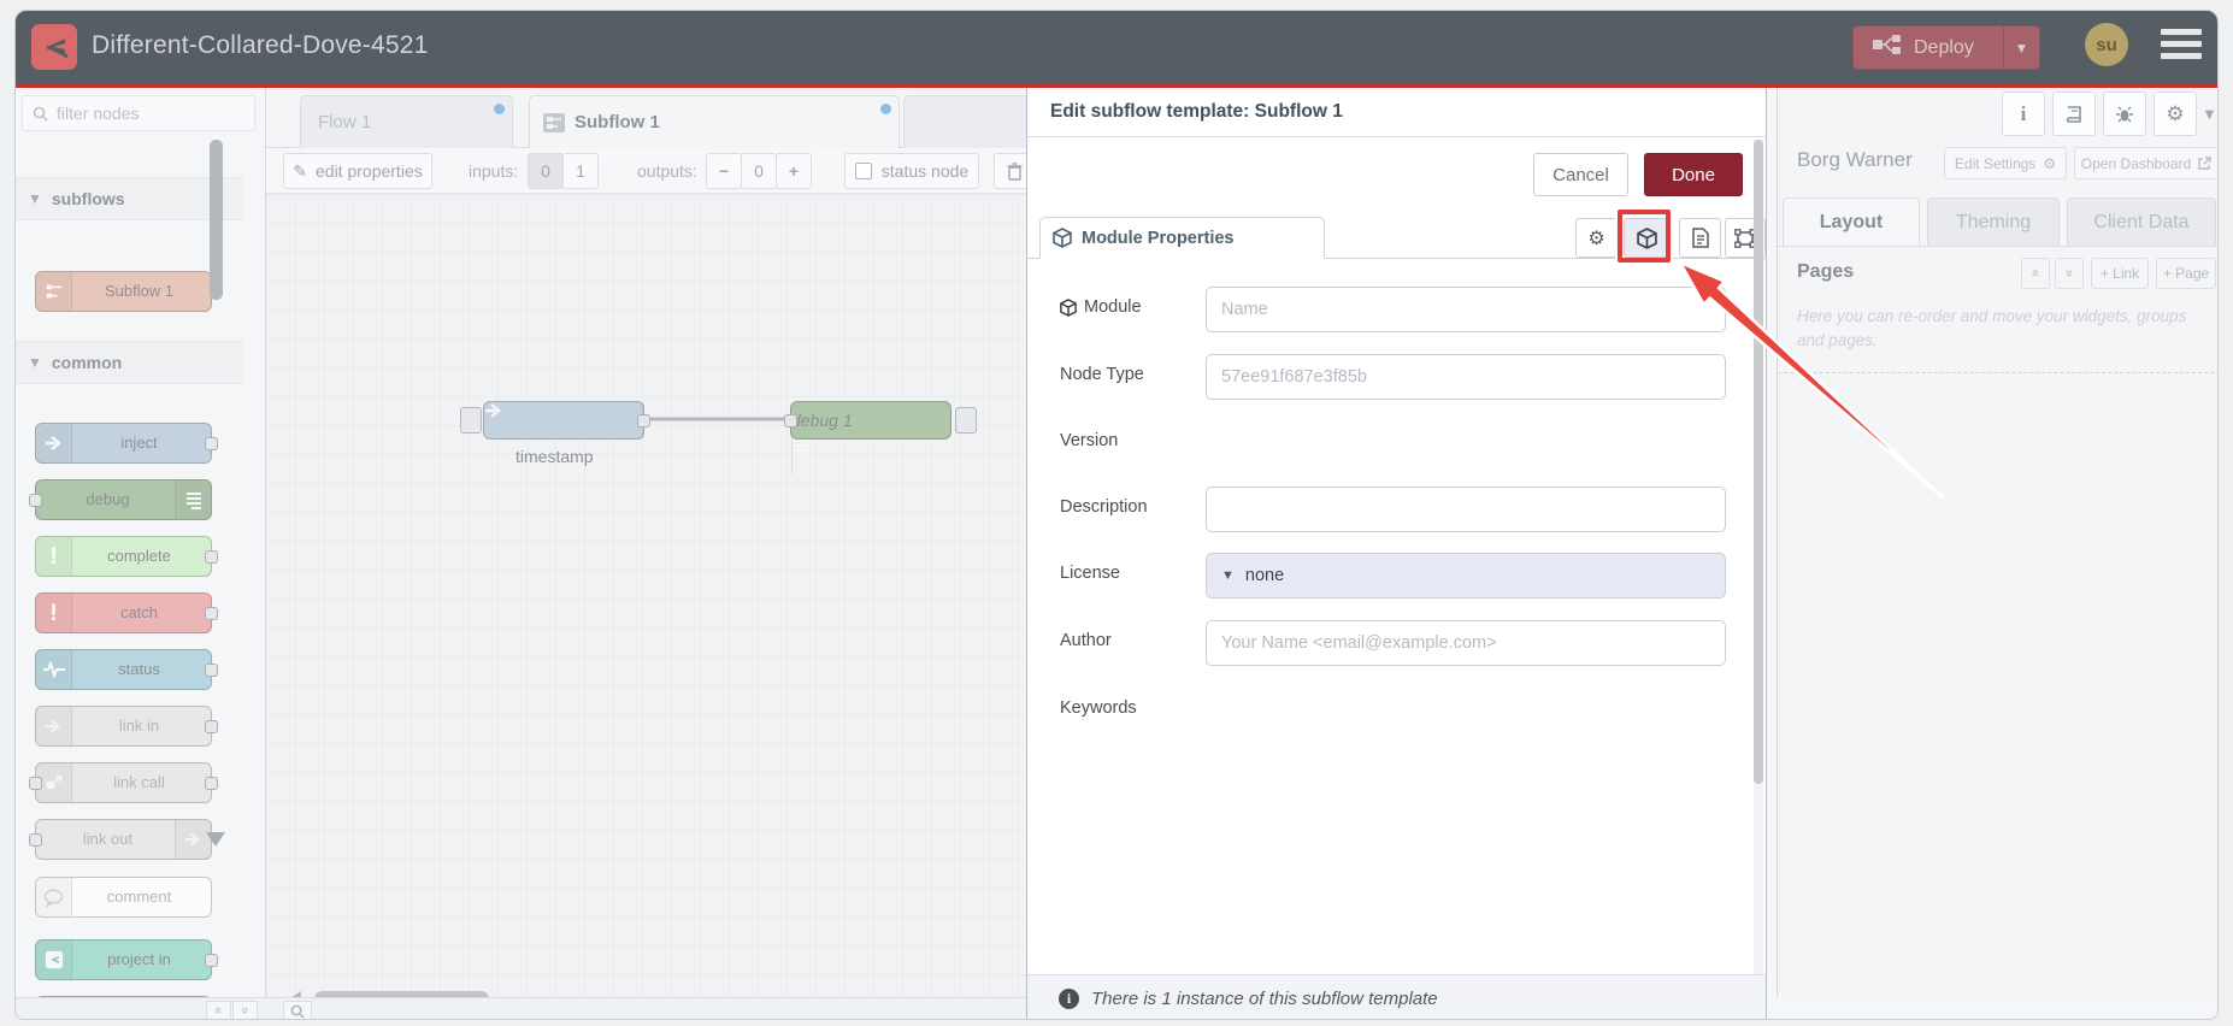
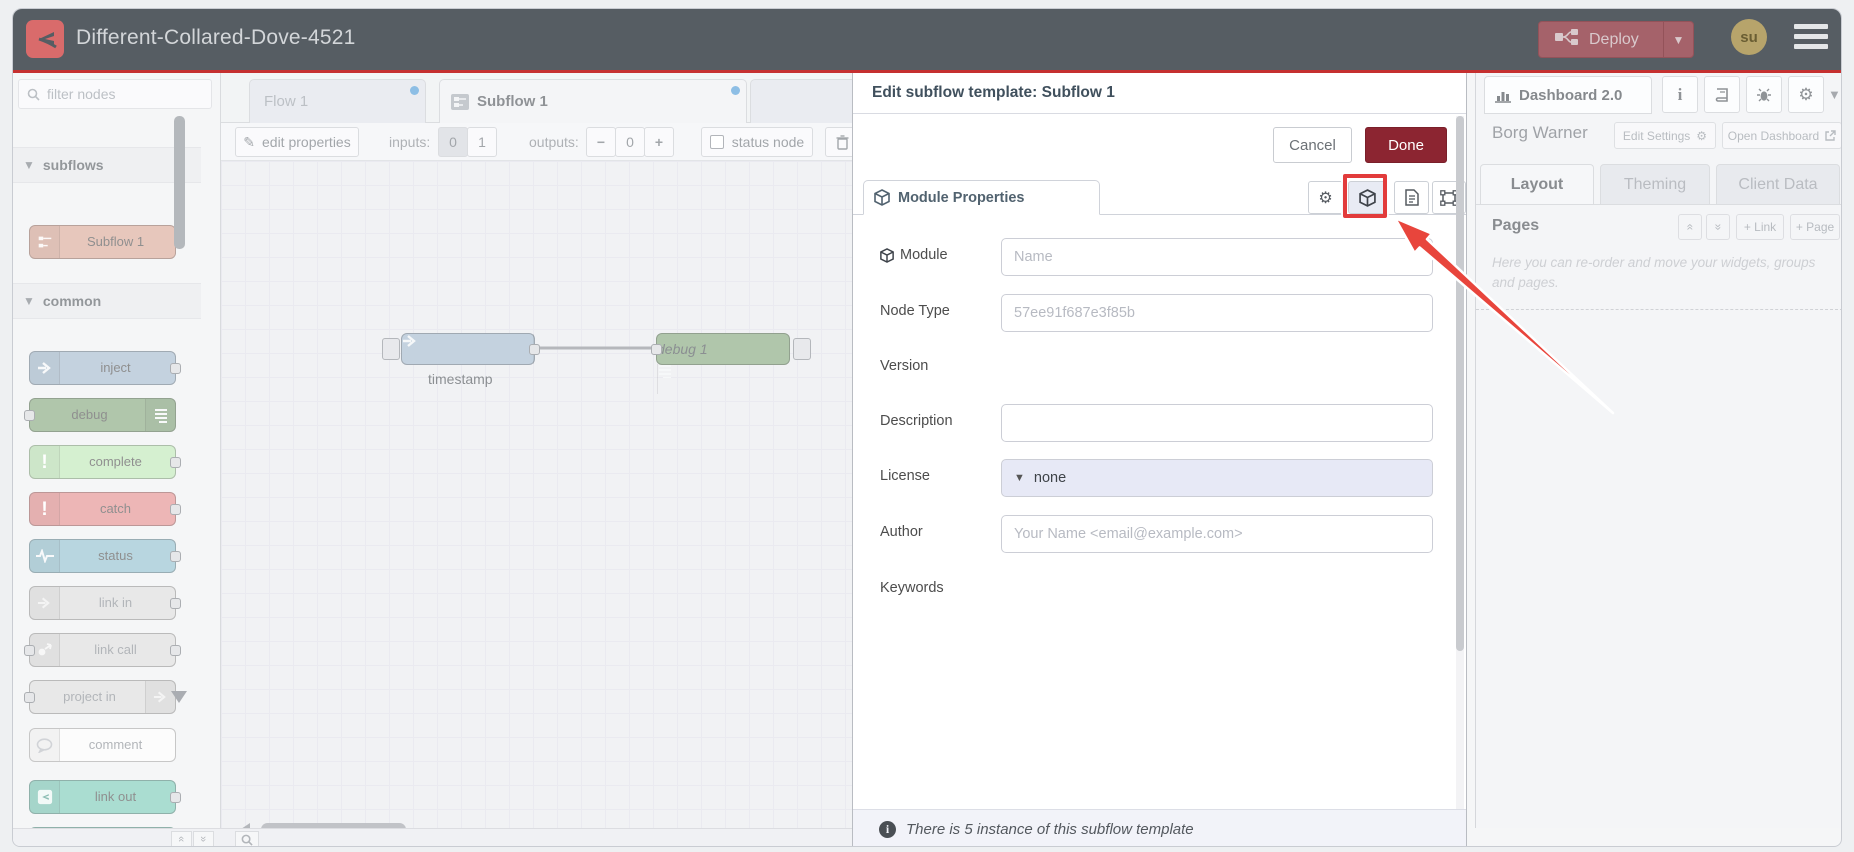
  Different-Collared-Dove-4521
  Deploy
  ▼
  su
  filter nodes
  ▼
  subflows
  Subflow 1
  ▼
  common
  inject
  debug
  !
  complete
  !
  catch
  status
  link in
  link call
- link out
+ project in
  comment
- project in
+ link out
  Flow 1
  Subflow 1
  ✎
  edit properties
  inputs:
  0
  1
  outputs:
  −
  0
  +
  status node
  timestamp
  ebug 1
+ Dashboard 2.0
  i
  ⚙
  ▼
  Borg Warner
  Edit Settings
  ⚙
  Open Dashboard
  Layout
  Theming
  Client Data
  Pages
  + Link
  + Page
  Here you can re-order and move your widgets, groups and pages.
  Edit subflow template: Subflow 1
  Cancel
  Done
  Module Properties
  ⚙
  Module
  Name
  Node Type
  57ee91f687e3f85b
  Version
  Description
  License
  ▼
  none
  Author
  Your Name <email@example.com>
  Keywords
  i
- There is 1 instance of this subflow template
+ There is 5 instance of this subflow template
